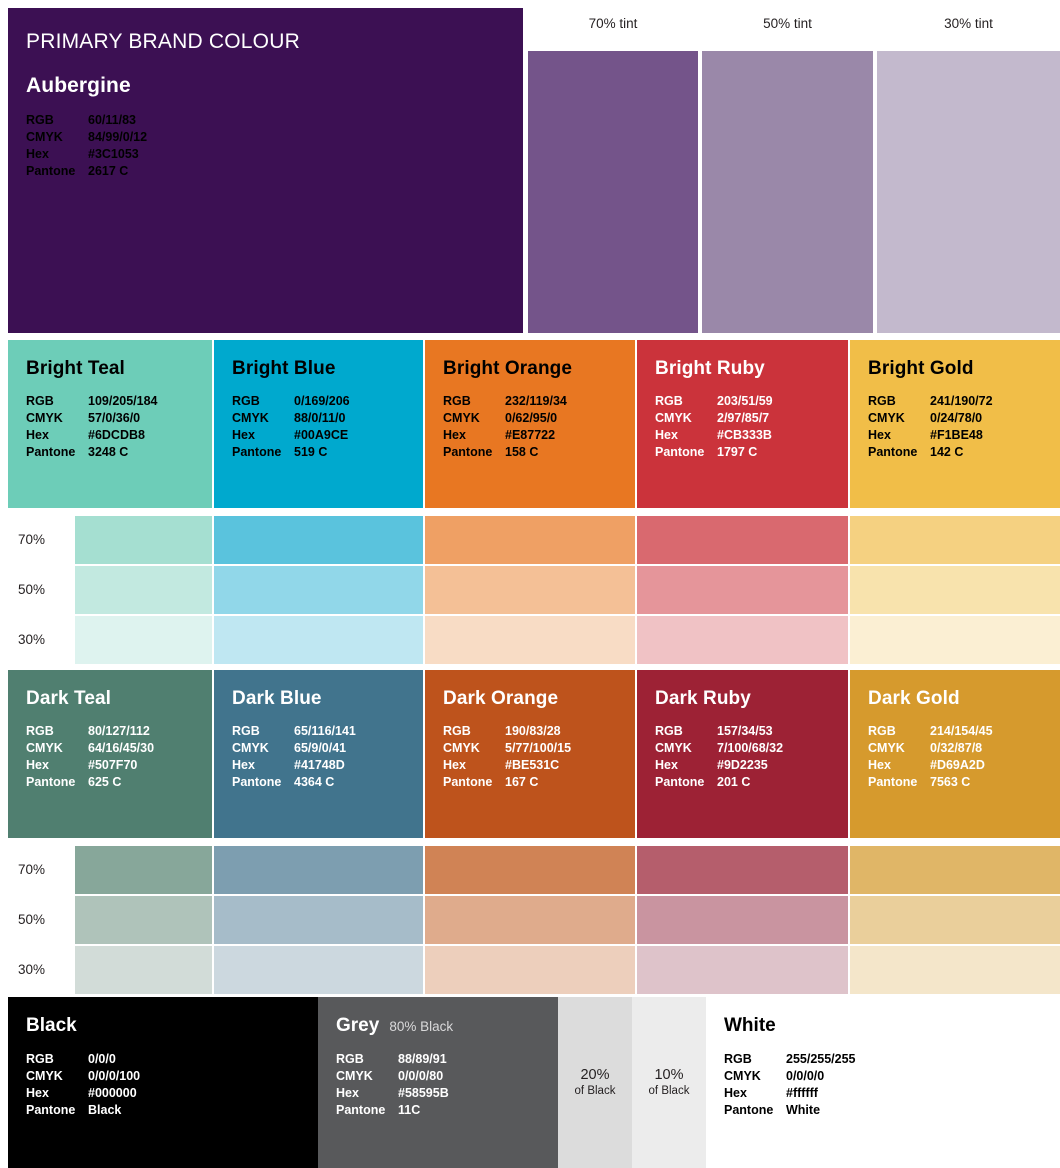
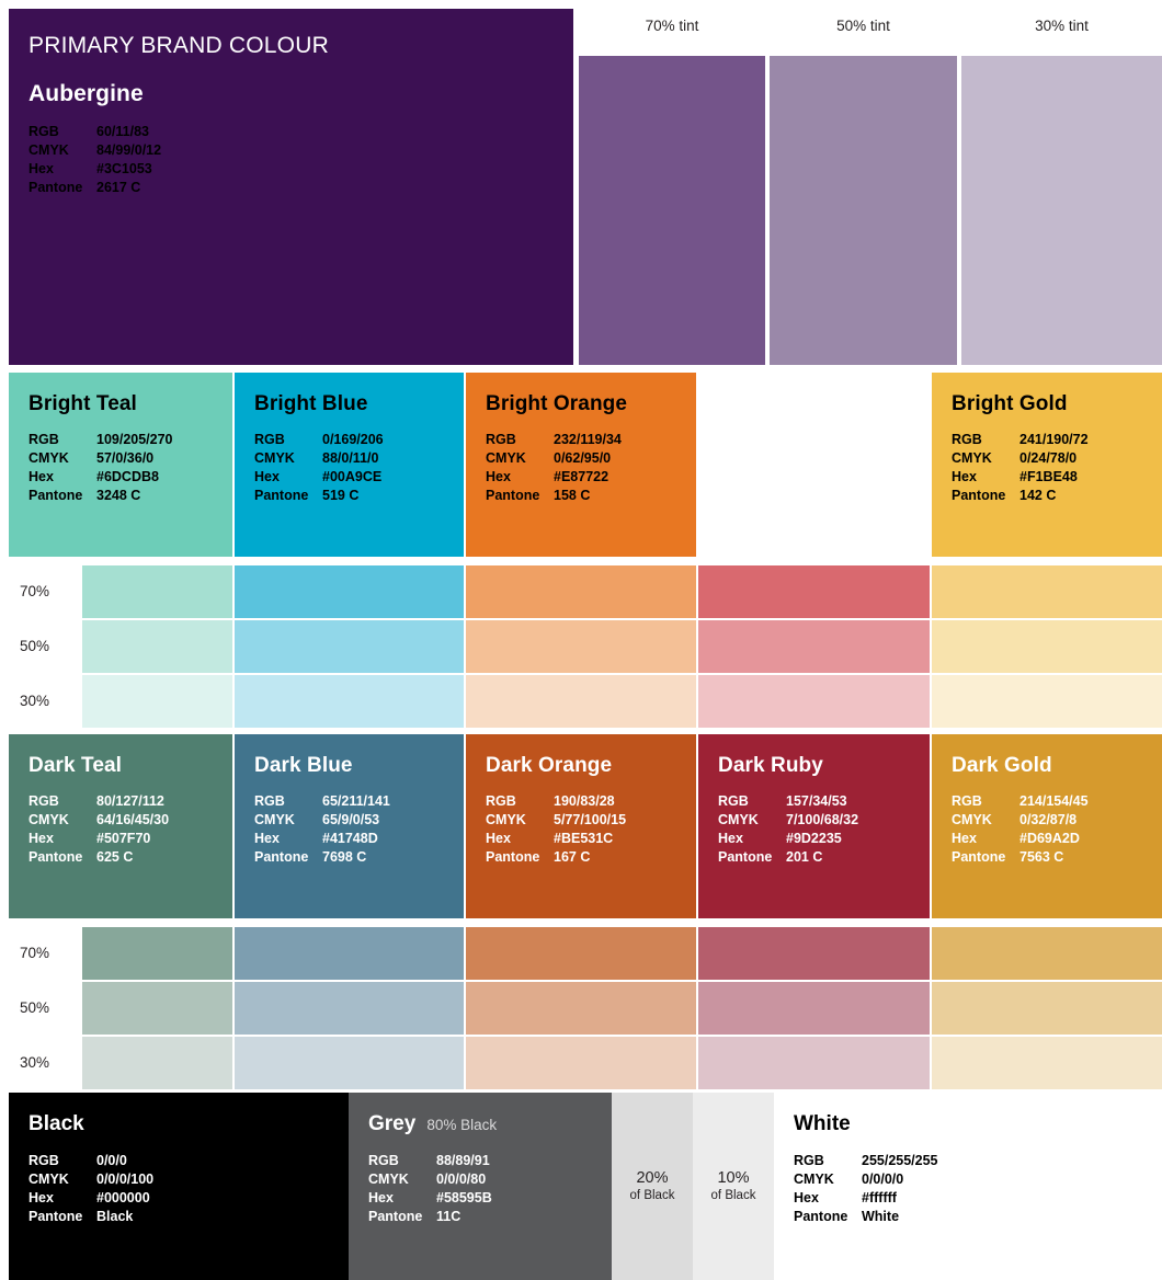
  PRIMARY BRAND COLOUR
  Aubergine
  RGB 60/11/83
  CMYK 84/99/0/12
  Hex #3C1053
  Pantone 2617 C
  70% tint
  50% tint
  30% tint
  Bright Teal
- RGB 109/205/184
+ RGB 109/205/270
  CMYK 57/0/36/0
  Hex #6DCDB8
  Pantone 3248 C
  Bright Blue
  RGB 0/169/206
  CMYK 88/0/11/0
  Hex #00A9CE
  Pantone 519 C
  Bright Orange
  RGB 232/119/34
  CMYK 0/62/95/0
  Hex #E87722
  Pantone 158 C
- Bright Ruby
- RGB 203/51/59
- CMYK 2/97/85/7
- Hex #CB333B
- Pantone 1797 C
  Bright Gold
  RGB 241/190/72
  CMYK 0/24/78/0
  Hex #F1BE48
  Pantone 142 C
  70%
  50%
  30%
  Dark Teal
  RGB 80/127/112
  CMYK 64/16/45/30
  Hex #507F70
  Pantone 625 C
  Dark Blue
- RGB 65/116/141
+ RGB 65/211/141
- CMYK 65/9/0/41
+ CMYK 65/9/0/53
  Hex #41748D
- Pantone 4364 C
+ Pantone 7698 C
  Dark Orange
  RGB 190/83/28
  CMYK 5/77/100/15
  Hex #BE531C
  Pantone 167 C
  Dark Ruby
  RGB 157/34/53
  CMYK 7/100/68/32
  Hex #9D2235
  Pantone 201 C
  Dark Gold
  RGB 214/154/45
  CMYK 0/32/87/8
  Hex #D69A2D
  Pantone 7563 C
  70%
  50%
  30%
  Black
  RGB 0/0/0
  CMYK 0/0/0/100
  Hex #000000
  Pantone Black
  Grey 80% Black
  RGB 88/89/91
  CMYK 0/0/0/80
  Hex #58595B
  Pantone 11C
  20%
  of Black
  10%
  of Black
  White
  RGB 255/255/255
  CMYK 0/0/0/0
  Hex #ffffff
  Pantone White
